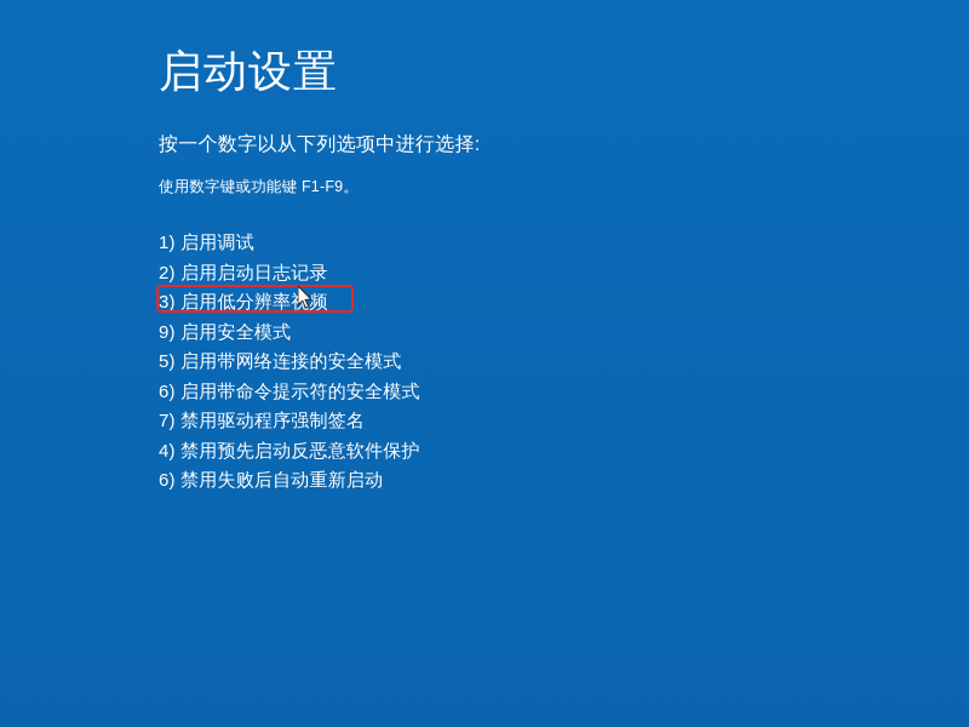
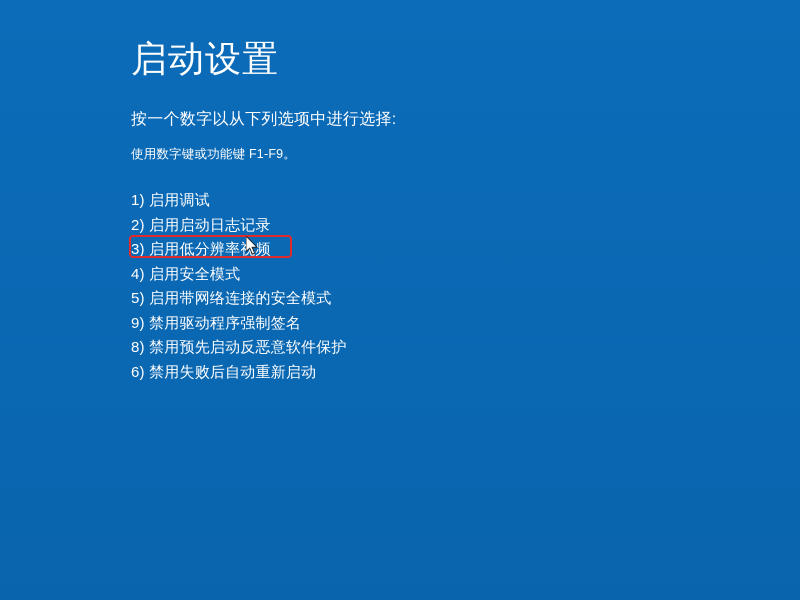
  启动设置
  按一个数字以从下列选项中进行选择:
  使用数字键或功能键 F1-F9。
  1) 启用调试
  2) 启用启动日志记录
  3) 启用低分辨率频
- 9) 启用安全模式
+ 4) 启用安全模式
  5) 启用带网络连接的安全模式
- 6) 启用带命令提示符的安全模式
- 7) 禁用驱动程序强制签名
+ 9) 禁用驱动程序强制签名
- 4) 禁用预先启动反恶意软件保护
+ 8) 禁用预先启动反恶意软件保护
  6) 禁用失败后自动重新启动
